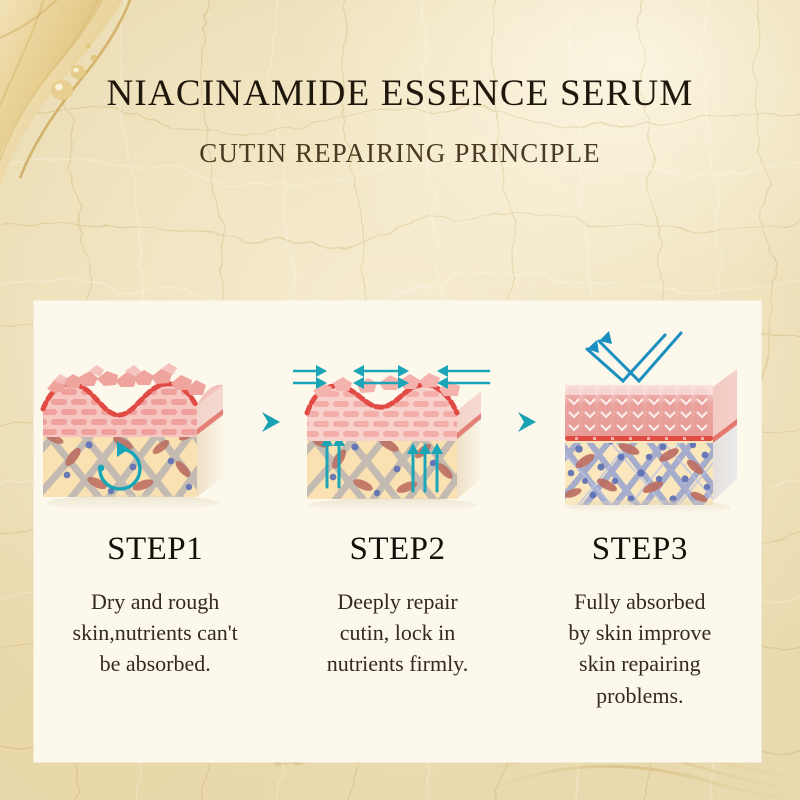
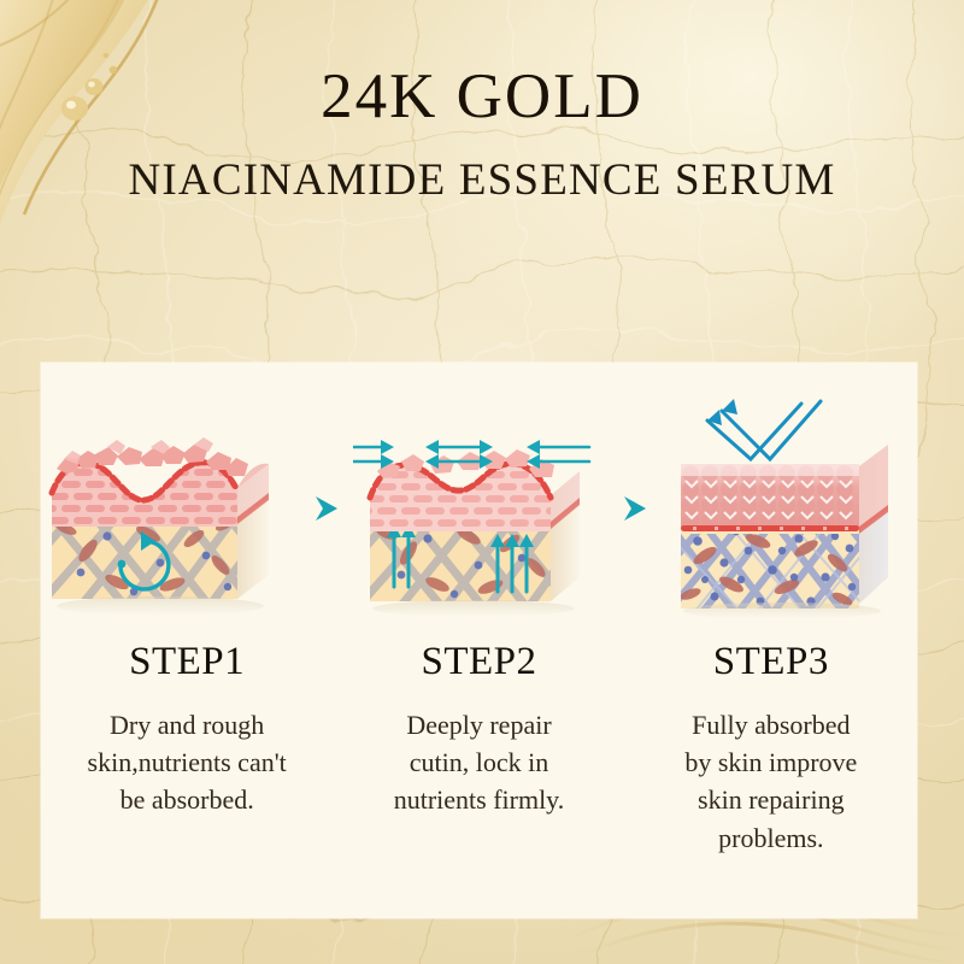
+ 24K GOLD
  NIACINAMIDE ESSENCE SERUM
- CUTIN REPAIRING PRINCIPLE
  STEP1
  Dry and rough
  skin,nutrients can't
  be absorbed.
  STEP2
  Deeply repair
  cutin, lock in
  nutrients firmly.
  STEP3
  Fully absorbed
  by skin improve
  skin repairing
  problems.
